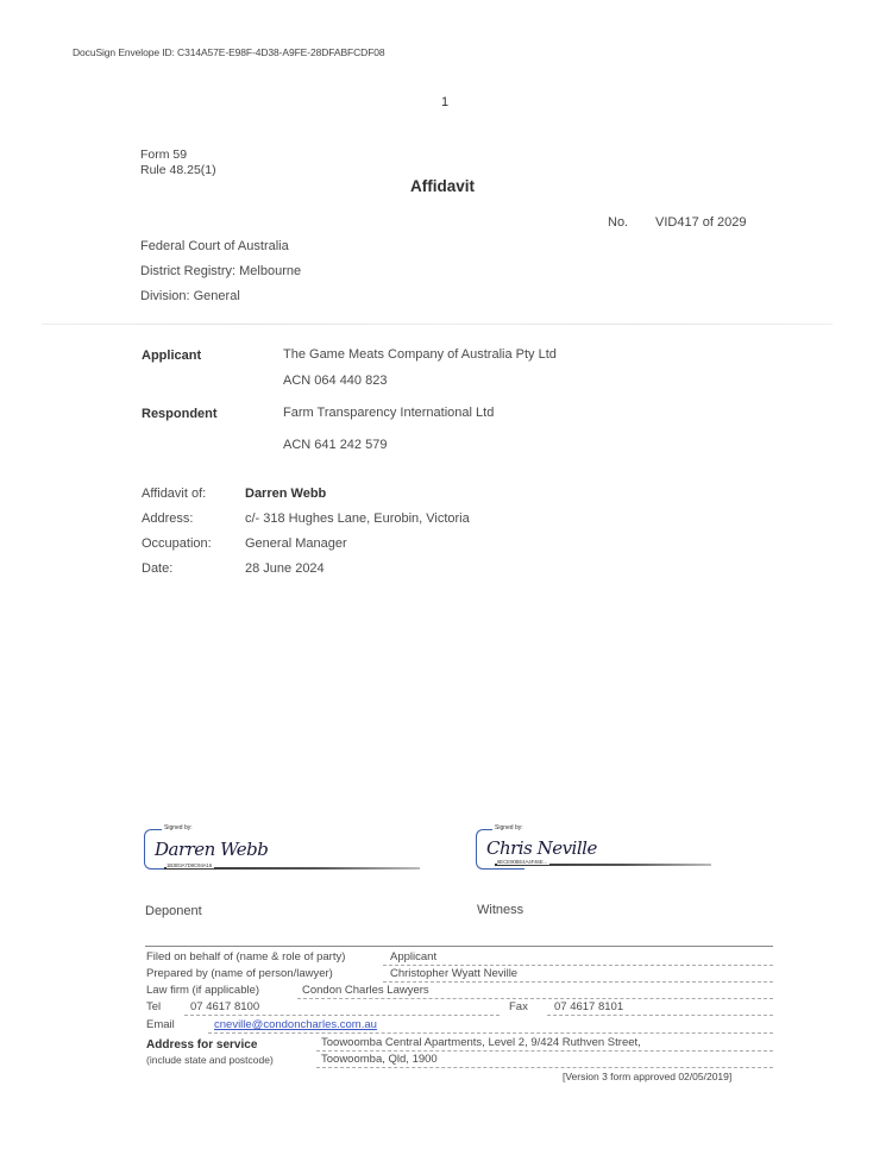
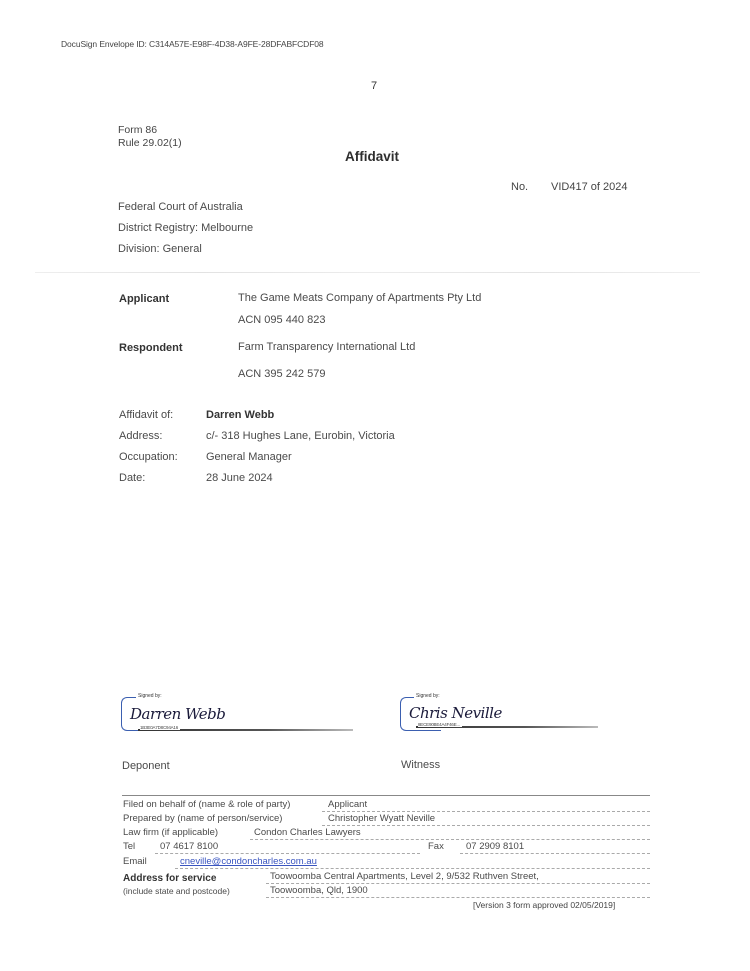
  DocuSign Envelope ID: C314A57E-E98F-4D38-A9FE-28DFABFCDF08
- 1
+ 7
- Form 59
+ Form 86
- Rule 48.25(1)
+ Rule 29.02(1)
  Affidavit
  No.
- VID417 of 2029
+ VID417 of 2024
  Federal Court of Australia
  District Registry: Melbourne
  Division: General
  Applicant
- The Game Meats Company of Australia Pty Ltd
+ The Game Meats Company of Apartments Pty Ltd
- ACN 064 440 823
+ ACN 095 440 823
  Respondent
  Farm Transparency International Ltd
- ACN 641 242 579
+ ACN 395 242 579
  Affidavit of:
  Darren Webb
  Address:
  c/- 318 Hughes Lane, Eurobin, Victoria
  Occupation:
  General Manager
  Date:
  28 June 2024
  Darren Webb
  Deponent
  Chris Neville
  Witness
  Filed on behalf of (name & role of party)
  Applicant
- Prepared by (name of person/lawyer)
+ Prepared by (name of person/service)
  Christopher Wyatt Neville
  Law firm (if applicable)
  Condon Charles Lawyers
  Tel
  07 4617 8100
  Fax
- 07 4617 8101
+ 07 2909 8101
  Email
  cneville@condoncharles.com.au
  Address for service
  (include state and postcode)
- Toowoomba Central Apartments, Level 2, 9/424 Ruthven Street,
+ Toowoomba Central Apartments, Level 2, 9/532 Ruthven Street,
  Toowoomba, Qld, 1900
  [Version 3 form approved 02/05/2019]
